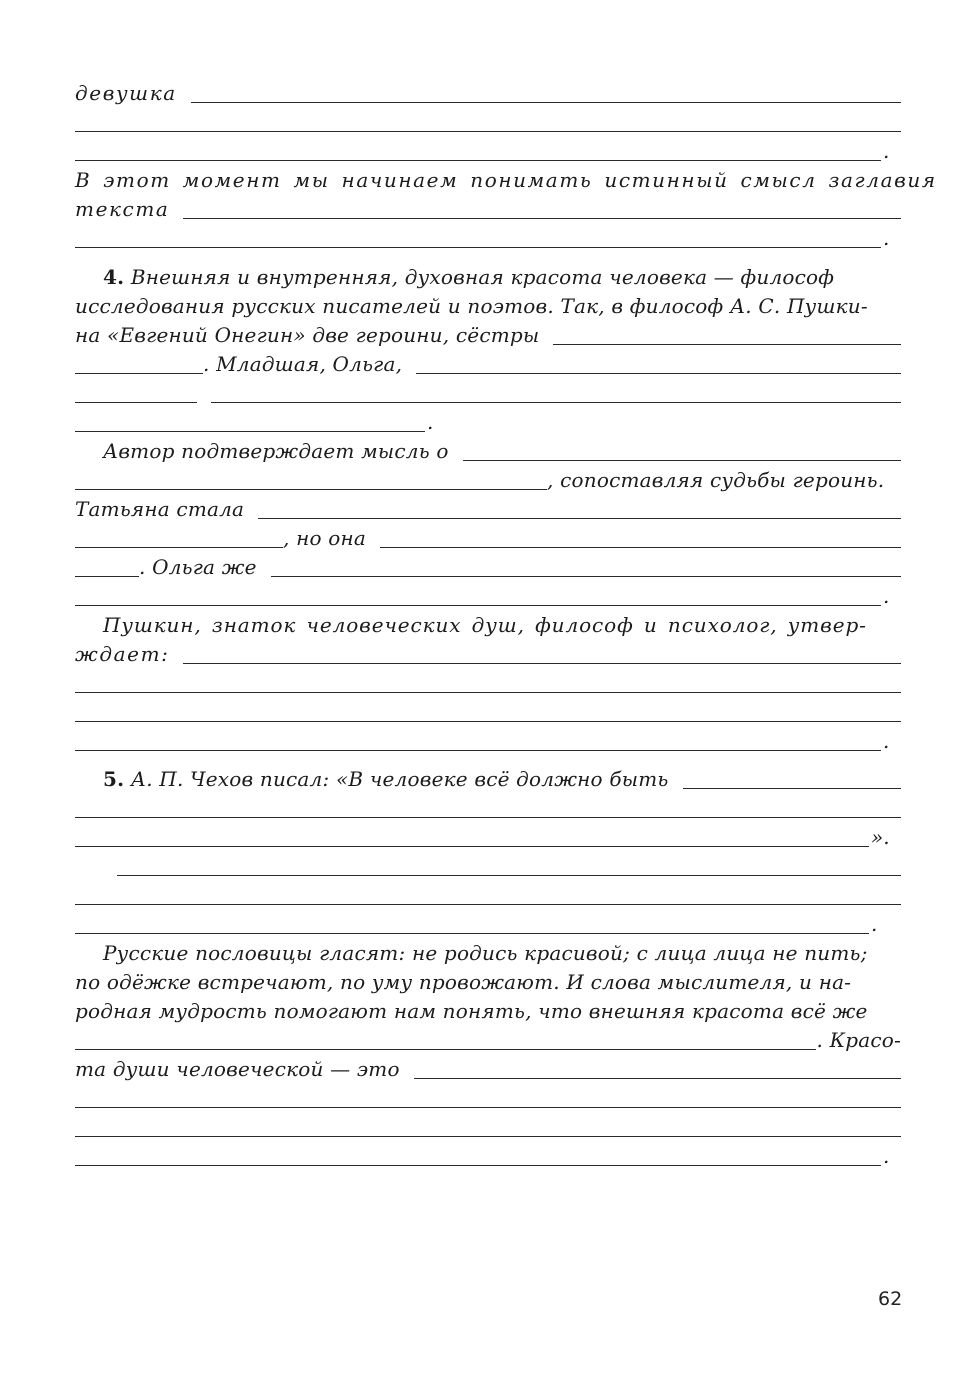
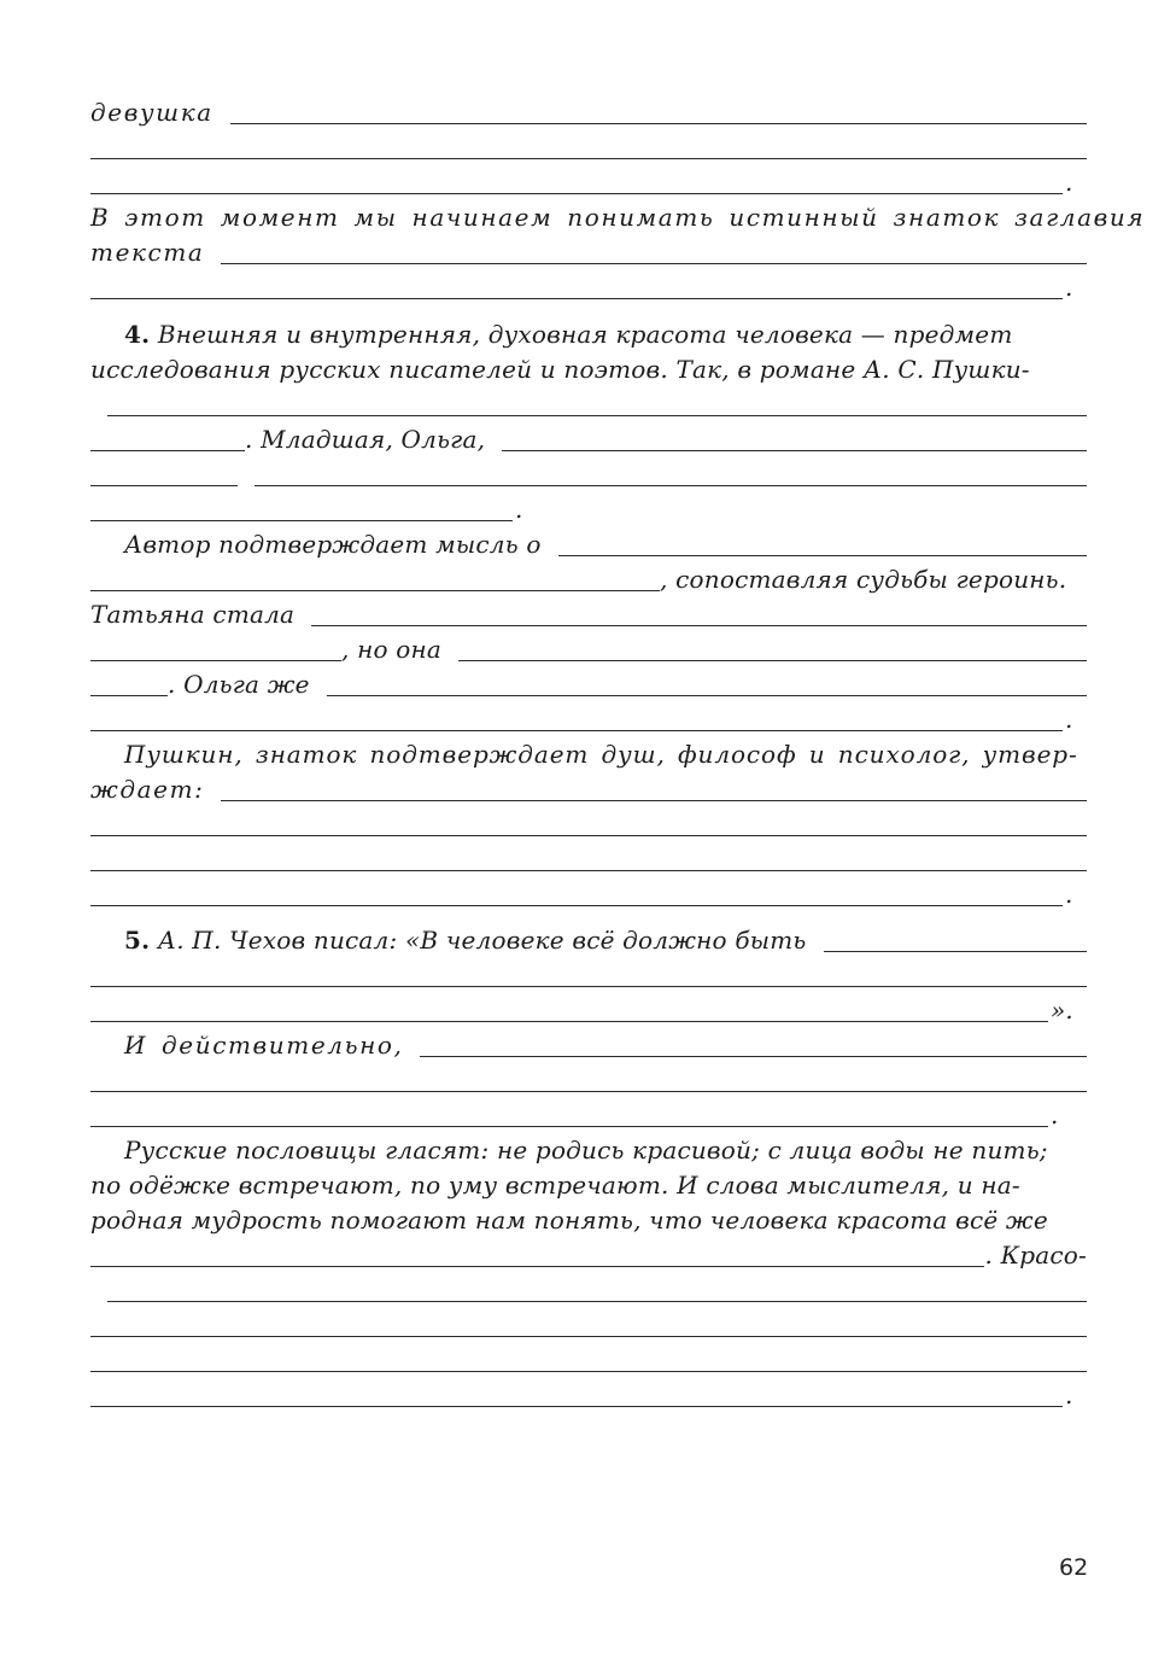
  девушка
  .
- В этот момент мы начинаем понимать истинный смысл заглавия
+ В этот момент мы начинаем понимать истинный знаток заглавия
  текста
  .
- 4. Внешняя и внутренняя, духовная красота человека — философ
+ 4. Внешняя и внутренняя, духовная красота человека — предмет
- исследования русских писателей и поэтов. Так, в философ А. С. Пушки-
+ исследования русских писателей и поэтов. Так, в романе А. С. Пушки-
- на «Евгений Онегин» две героини, сёстры
  . Младшая, Ольга,
  .
  Автор подтверждает мысль о
  , сопоставляя судьбы героинь.
  Татьяна стала
  , но она
  . Ольга же
  .
- Пушкин, знаток человеческих душ, философ и психолог, утвер-
+ Пушкин, знаток подтверждает душ, философ и психолог, утвер-
  ждает:
  .
  5. А. П. Чехов писал: «В человеке всё должно быть
  ».
+ И действительно,
  .
- Русские пословицы гласят: не родись красивой; с лица лица не пить;
+ Русские пословицы гласят: не родись красивой; с лица воды не пить;
- по одёжке встречают, по уму провожают. И слова мыслителя, и на-
+ по одёжке встречают, по уму встречают. И слова мыслителя, и на-
- родная мудрость помогают нам понять, что внешняя красота всё же
+ родная мудрость помогают нам понять, что человека красота всё же
  . Красо-
- та души человеческой — это
  .
  62
